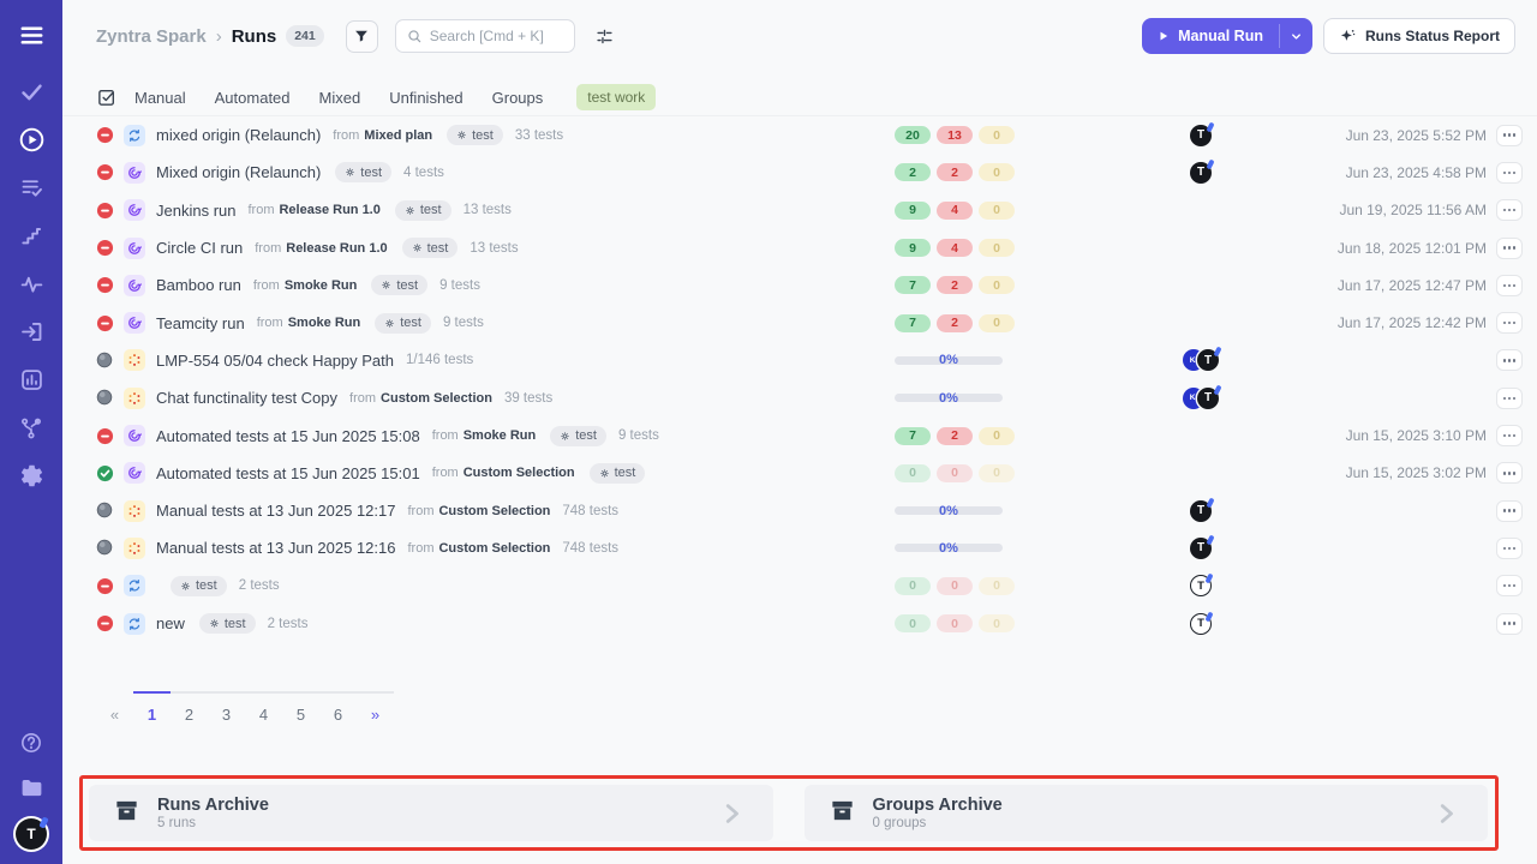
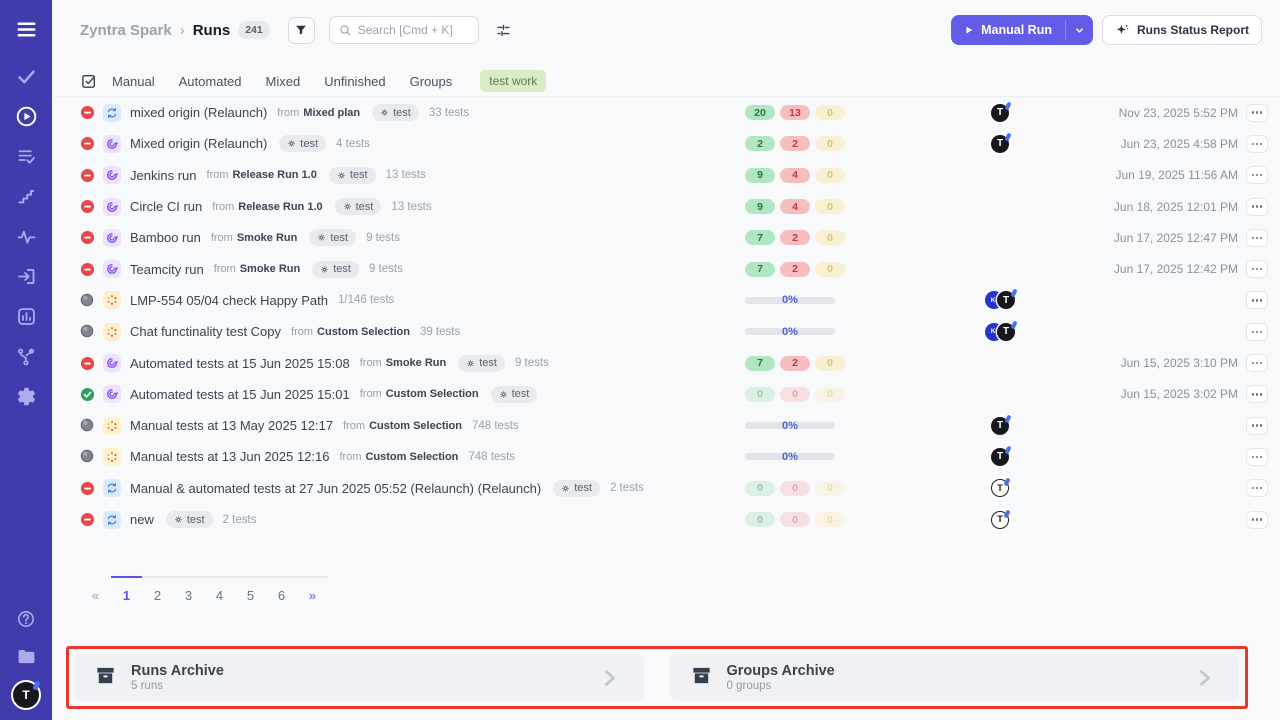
  T
  Zyntra Spark
  ›
  Runs
  241
  Search [Cmd + K]
  Manual Run
  Runs Status Report
  Manual
  Automated
  Mixed
  Unfinished
  Groups
  test work
  mixed origin (Relaunch)
  from
  Mixed plan
  test
  33 tests
  20
  13
  0
  T
- Jun 23, 2025 5:52 PM
+ Nov 23, 2025 5:52 PM
  Mixed origin (Relaunch)
  test
  4 tests
  2
  2
  0
  T
  Jun 23, 2025 4:58 PM
  Jenkins run
  from
  Release Run 1.0
  test
  13 tests
  9
  4
  0
  Jun 19, 2025 11:56 AM
  Circle CI run
  from
  Release Run 1.0
  test
  13 tests
  9
  4
  0
  Jun 18, 2025 12:01 PM
  Bamboo run
  from
  Smoke Run
  test
  9 tests
  7
  2
  0
  Jun 17, 2025 12:47 PM
  Teamcity run
  from
  Smoke Run
  test
  9 tests
  7
  2
  0
  Jun 17, 2025 12:42 PM
  LMP-554 05/04 check Happy Path
  1/146 tests
  0%
  T
  Chat functinality test Copy
  from
  Custom Selection
  39 tests
  0%
  T
  Automated tests at 15 Jun 2025 15:08
  from
  Smoke Run
  test
  9 tests
  7
  2
  0
  Jun 15, 2025 3:10 PM
  Automated tests at 15 Jun 2025 15:01
  from
  Custom Selection
  test
  0
  0
  0
  Jun 15, 2025 3:02 PM
- Manual tests at 13 Jun 2025 12:17
+ Manual tests at 13 May 2025 12:17
  from
  Custom Selection
  748 tests
  0%
  T
  Manual tests at 13 Jun 2025 12:16
  from
  Custom Selection
  748 tests
  0%
  T
+ Manual & automated tests at 27 Jun 2025 05:52 (Relaunch) (Relaunch)
  test
  2 tests
  0
  0
  0
  T
  new
  test
  2 tests
  0
  0
  0
  T
  «
  1
  2
  3
  4
  5
  6
  »
  Runs Archive
  5 runs
  Groups Archive
  0 groups
